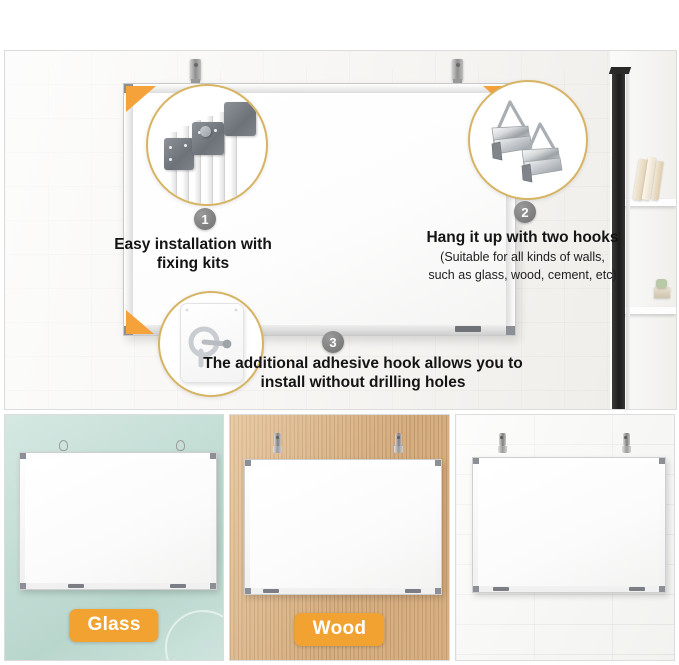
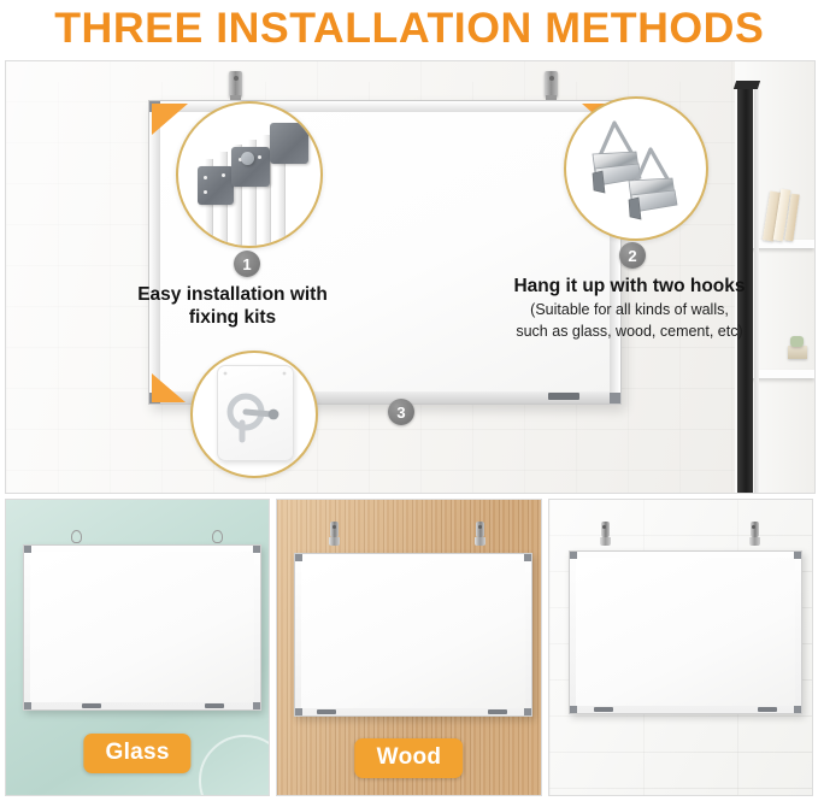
+ THREE INSTALLATION METHODS
  1
  Easy installation with
  fixing kits
  2
  Hang it up with two hooks
  (Suitable for all kinds of walls,
  such as glass, wood, cement, etc)
  3
- The additional adhesive hook allows you to
- install without drilling holes
  Glass
  Wood
